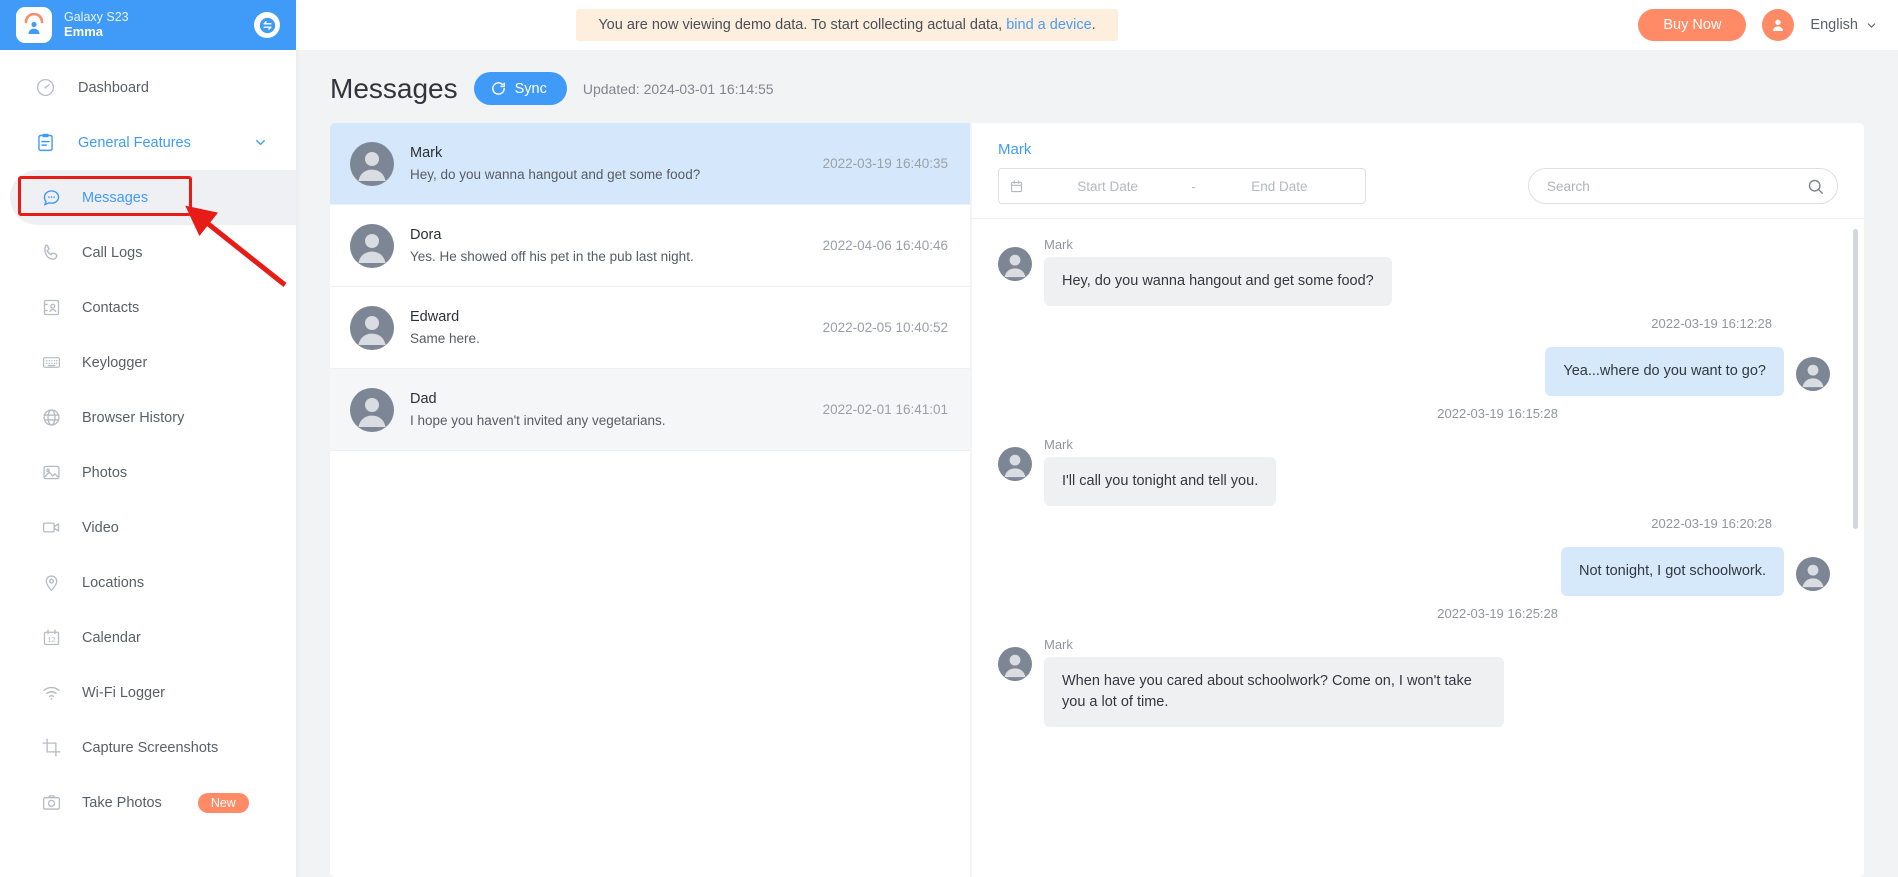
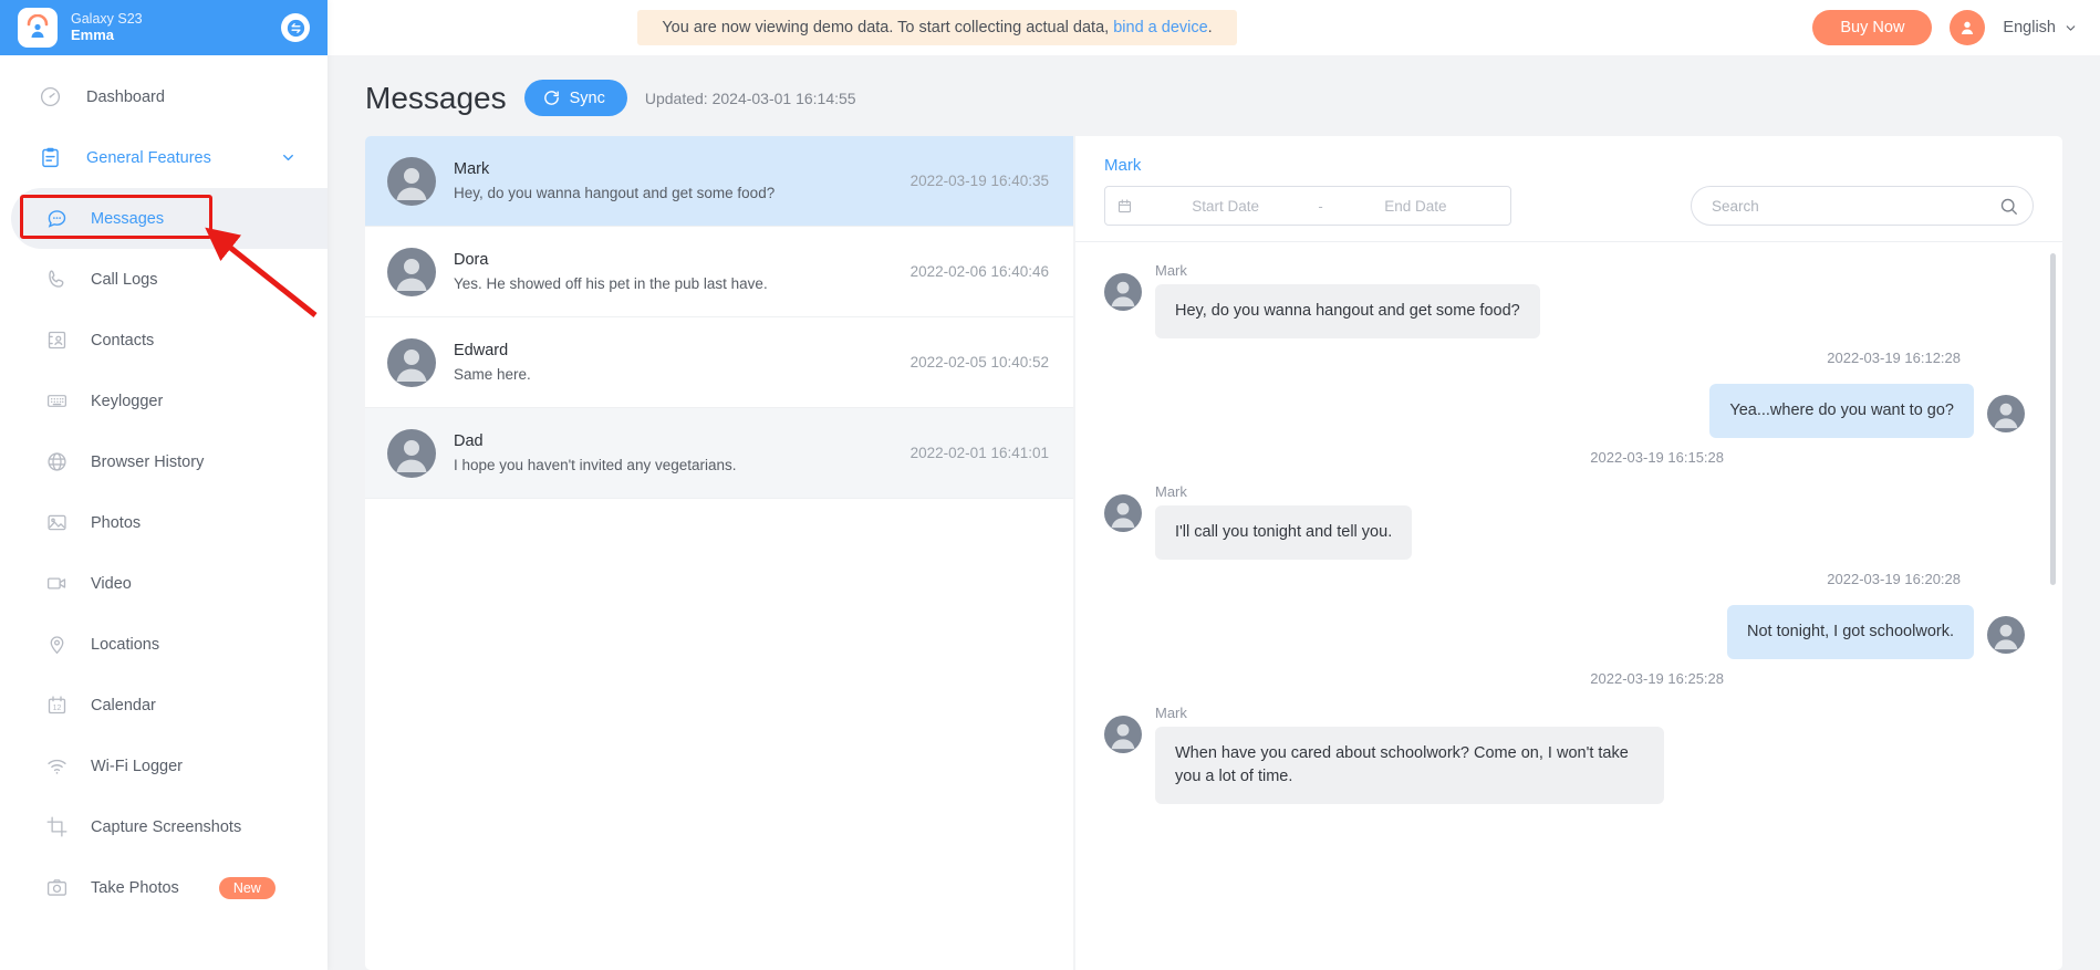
  Galaxy S23
  Emma
  Dashboard
  General Features
  Messages
  Call Logs
  Contacts
  Keylogger
  Browser History
  Photos
  Video
  Locations
  Calendar
  Wi-Fi Logger
  Capture Screenshots
  Take Photos
  New
  You are now viewing demo data. To start collecting actual data, bind a device.
  Buy Now
  English
  Messages
  Sync
  Updated: 2024-03-01 16:14:55
  Mark
  Hey, do you wanna hangout and get some food?
  2022-03-19 16:40:35
  Dora
- Yes. He showed off his pet in the pub last night.
+ Yes. He showed off his pet in the pub last have.
- 2022-04-06 16:40:46
+ 2022-02-06 16:40:46
  Edward
  Same here.
  2022-02-05 10:40:52
  Dad
  I hope you haven't invited any vegetarians.
  2022-02-01 16:41:01
  Mark
  Start Date
  -
  End Date
  Search
  Mark
  Hey, do you wanna hangout and get some food?
  2022-03-19 16:12:28
  Yea...where do you want to go?
  2022-03-19 16:15:28
  Mark
  I'll call you tonight and tell you.
  2022-03-19 16:20:28
  Not tonight, I got schoolwork.
  2022-03-19 16:25:28
  Mark
  When have you cared about schoolwork? Come on, I won't take you a lot of time.
